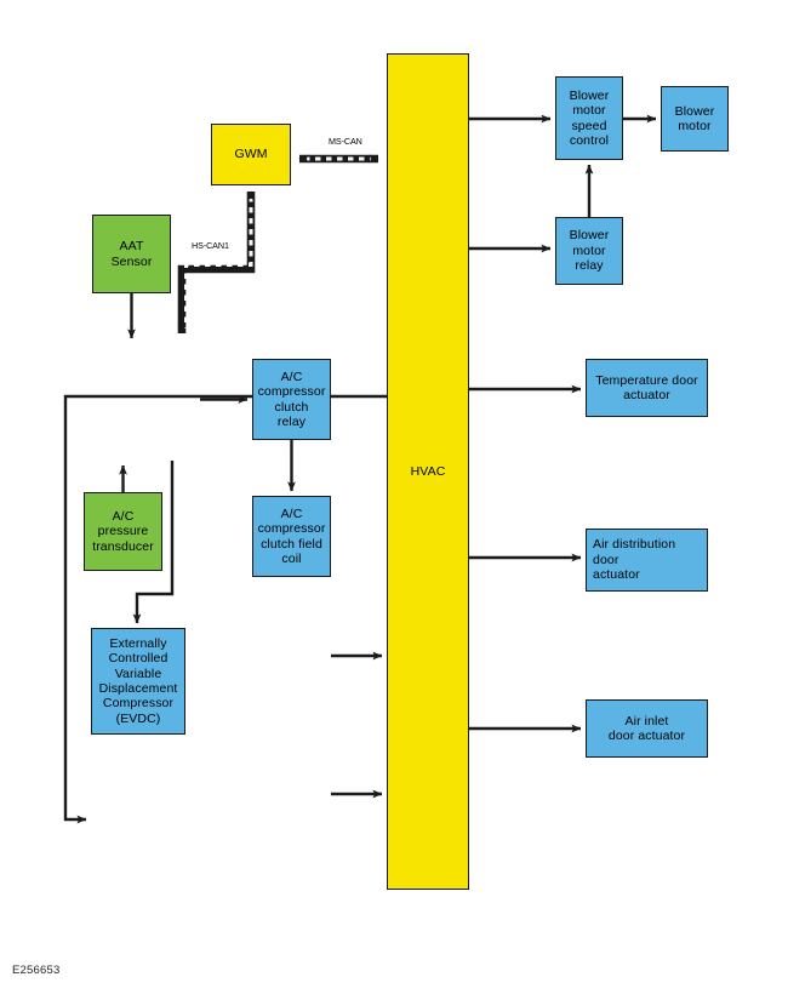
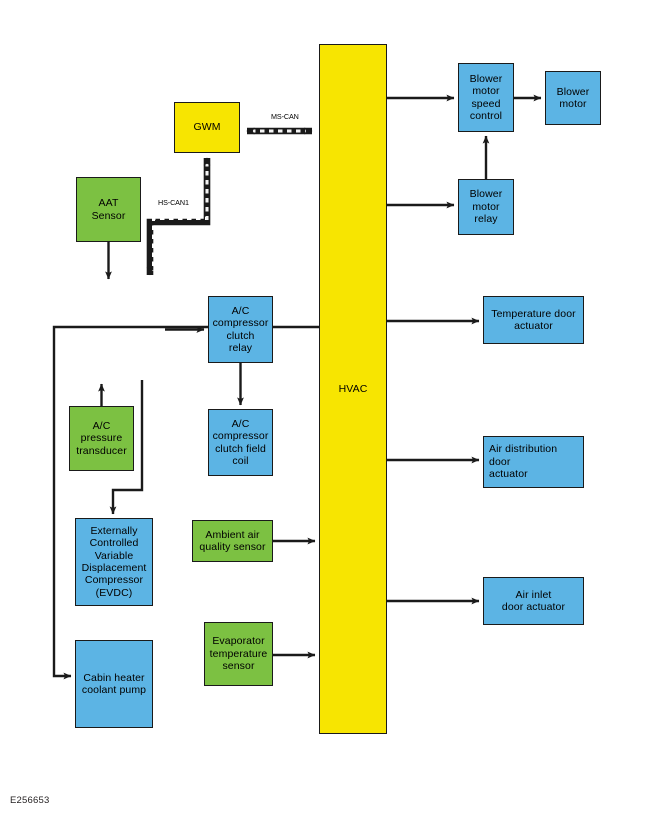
  HVAC
  GWM
  AAT
  Sensor
  A/C
  compressor
  clutch
  relay
  A/C
  compressor
  clutch field
  coil
  A/C
  pressure
  transducer
  Externally
  Controlled
  Variable
  Displacement
  Compressor
  (EVDC)
+ Cabin heater
+ coolant pump
+ Ambient air
+ quality sensor
+ Evaporator
+ temperature
+ sensor
  Blower
  motor
  speed
  control
  Blower
  motor
  Blower
  motor
  relay
  Temperature door
  actuator
  Air distribution door
  actuator
  Air inlet
  door actuator
  MS-CAN
  HS-CAN1
  E256653
